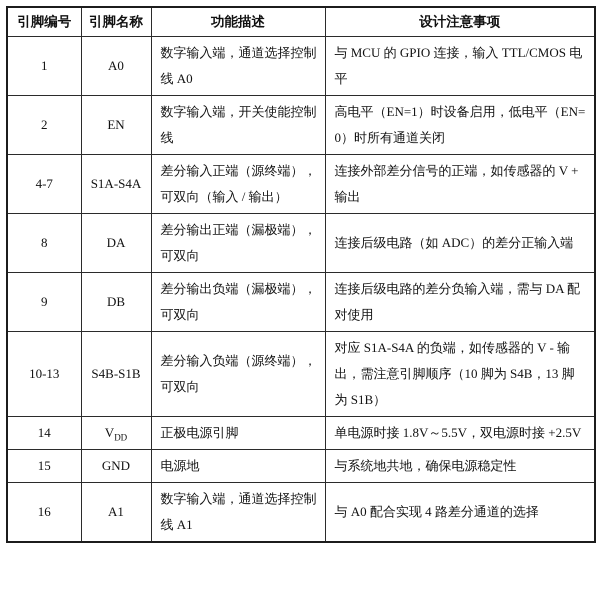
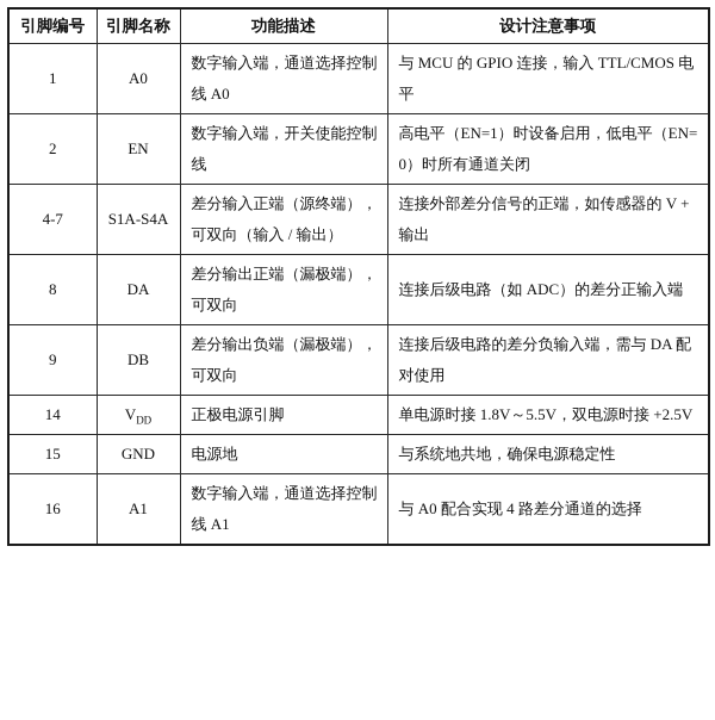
  引脚编号	引脚名称	功能描述	设计注意事项
  1	A0	数字输入端，通道选择控制线 A0	与 MCU 的 GPIO 连接，输入 TTL/CMOS 电平
  2	EN	数字输入端，开关使能控制线	高电平（EN=1）时设备启用，低电平（EN=0）时所有通道关闭
  4-7	S1A-S4A	差分输入正端（源终端），可双向（输入 / 输出）	连接外部差分信号的正端，如传感器的 V + 输出
  8	DA	差分输出正端（漏极端），可双向	连接后级电路（如 ADC）的差分正输入端
  9	DB	差分输出负端（漏极端），可双向	连接后级电路的差分负输入端，需与 DA 配对使用
- 10-13	S4B-S1B	差分输入负端（源终端），可双向	对应 S1A-S4A 的负端，如传感器的 V - 输出，需注意引脚顺序（10 脚为 S4B，13 脚为 S1B）
  14	VDD	正极电源引脚	单电源时接 1.8V～5.5V，双电源时接 +2.5V
  15	GND	电源地	与系统地共地，确保电源稳定性
  16	A1	数字输入端，通道选择控制线 A1	与 A0 配合实现 4 路差分通道的选择
